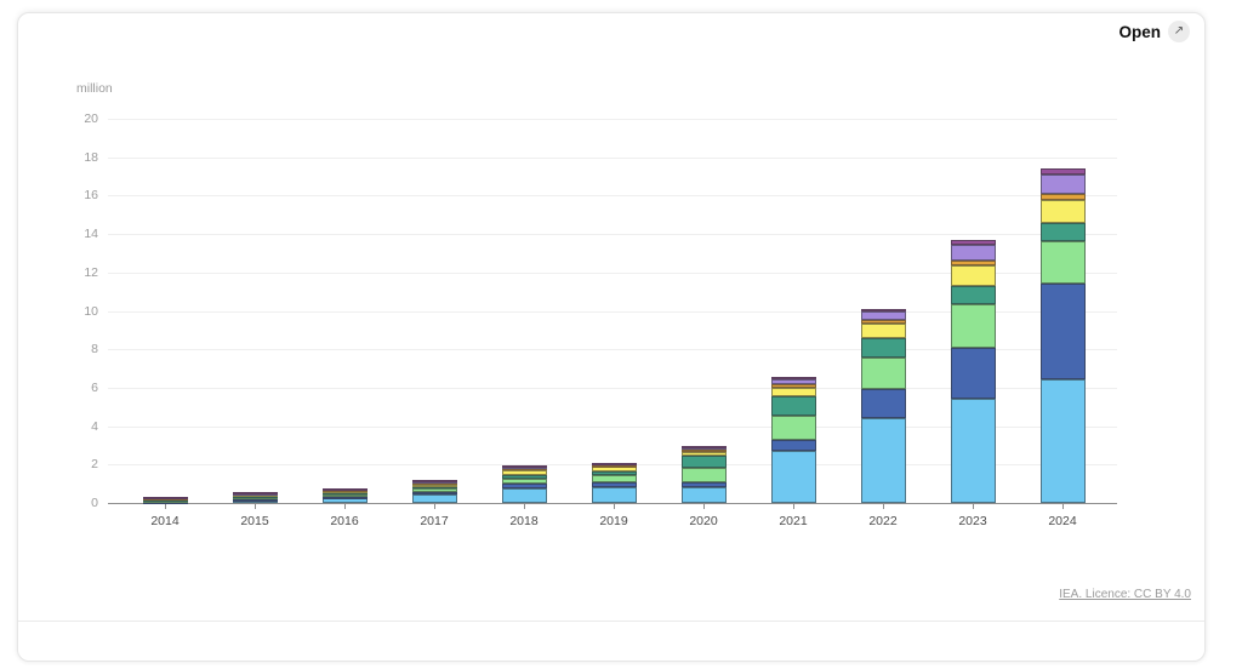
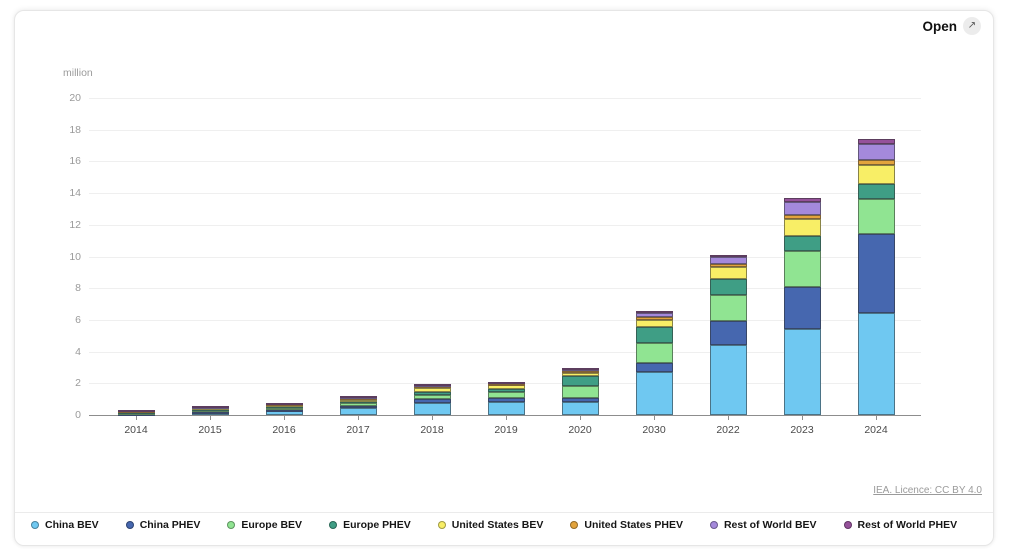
  Open
  ↗
  million
  0
  2
  4
  6
  8
  10
  12
  14
  16
  18
  20
  2014
  2015
  2016
  2017
  2018
  2019
  2020
- 2021
+ 2030
  2022
  2023
  2024
  IEA. Licence: CC BY 4.0
+ China BEV
+ China PHEV
+ Europe BEV
+ Europe PHEV
+ United States BEV
+ United States PHEV
+ Rest of World BEV
+ Rest of World PHEV
